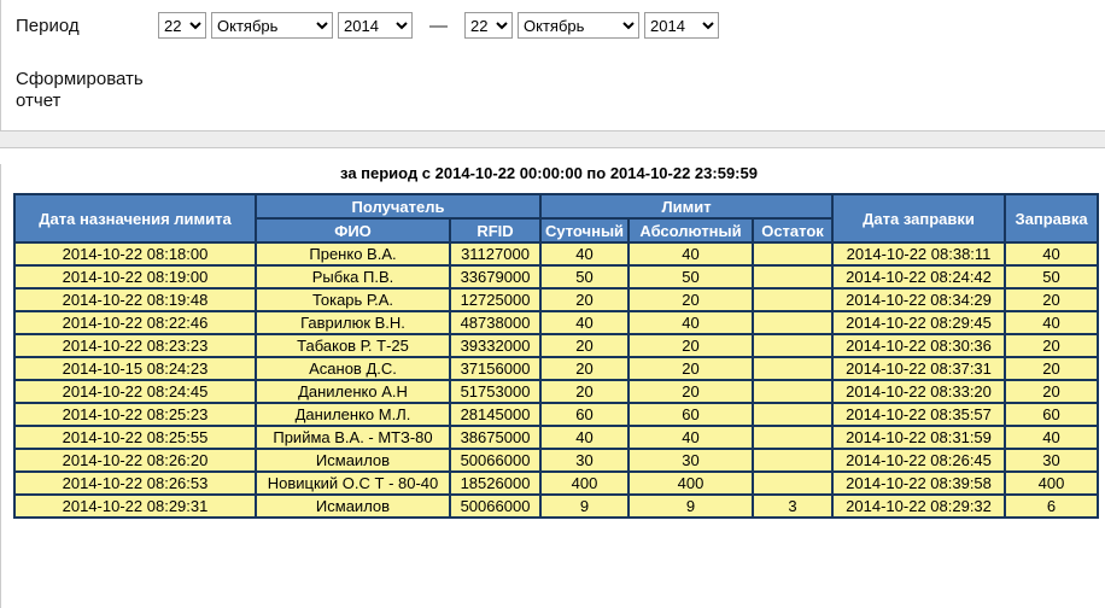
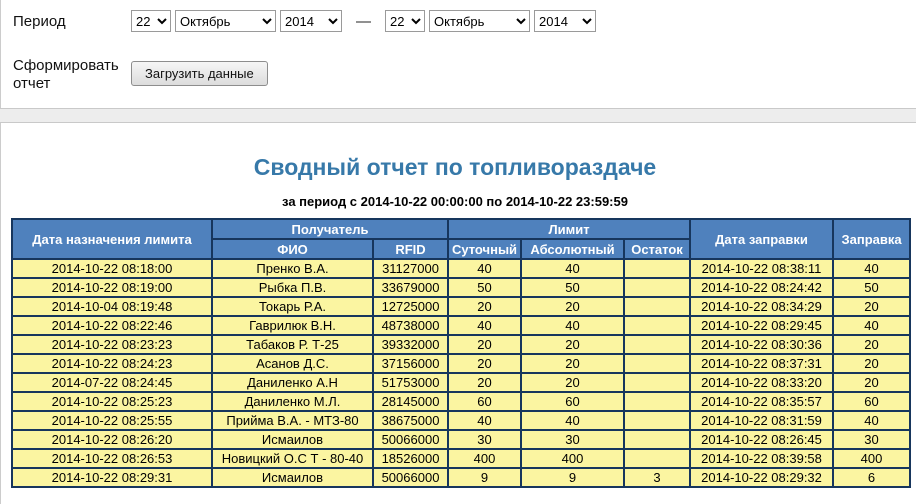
  Период
  22
  Октябрь
  2014
  —
  22
  Октябрь
  2014
  Сформировать отчет
+ Загрузить данные
+ Сводный отчет по топливораздаче
  за период с 2014-10-22 00:00:00 по 2014-10-22 23:59:59
  Дата назначения лимита	Получатель	Лимит	Дата заправки	Заправка
  ФИО	RFID	Суточный	Абсолютный	Остаток
  2014-10-22 08:18:00	Пренко В.А.	31127000	40	40		2014-10-22 08:38:11	40
  2014-10-22 08:19:00	Рыбка П.В.	33679000	50	50		2014-10-22 08:24:42	50
- 2014-10-22 08:19:48	Токарь Р.А.	12725000	20	20		2014-10-22 08:34:29	20
+ 2014-10-04 08:19:48	Токарь Р.А.	12725000	20	20		2014-10-22 08:34:29	20
  2014-10-22 08:22:46	Гаврилюк В.Н.	48738000	40	40		2014-10-22 08:29:45	40
  2014-10-22 08:23:23	Табаков Р. Т-25	39332000	20	20		2014-10-22 08:30:36	20
- 2014-10-15 08:24:23	Асанов Д.С.	37156000	20	20		2014-10-22 08:37:31	20
+ 2014-10-22 08:24:23	Асанов Д.С.	37156000	20	20		2014-10-22 08:37:31	20
- 2014-10-22 08:24:45	Даниленко А.Н	51753000	20	20		2014-10-22 08:33:20	20
+ 2014-07-22 08:24:45	Даниленко А.Н	51753000	20	20		2014-10-22 08:33:20	20
  2014-10-22 08:25:23	Даниленко М.Л.	28145000	60	60		2014-10-22 08:35:57	60
  2014-10-22 08:25:55	Прийма В.А. - МТЗ-80	38675000	40	40		2014-10-22 08:31:59	40
  2014-10-22 08:26:20	Исмаилов	50066000	30	30		2014-10-22 08:26:45	30
  2014-10-22 08:26:53	Новицкий О.С Т - 80-40	18526000	400	400		2014-10-22 08:39:58	400
  2014-10-22 08:29:31	Исмаилов	50066000	9	9	3	2014-10-22 08:29:32	6
